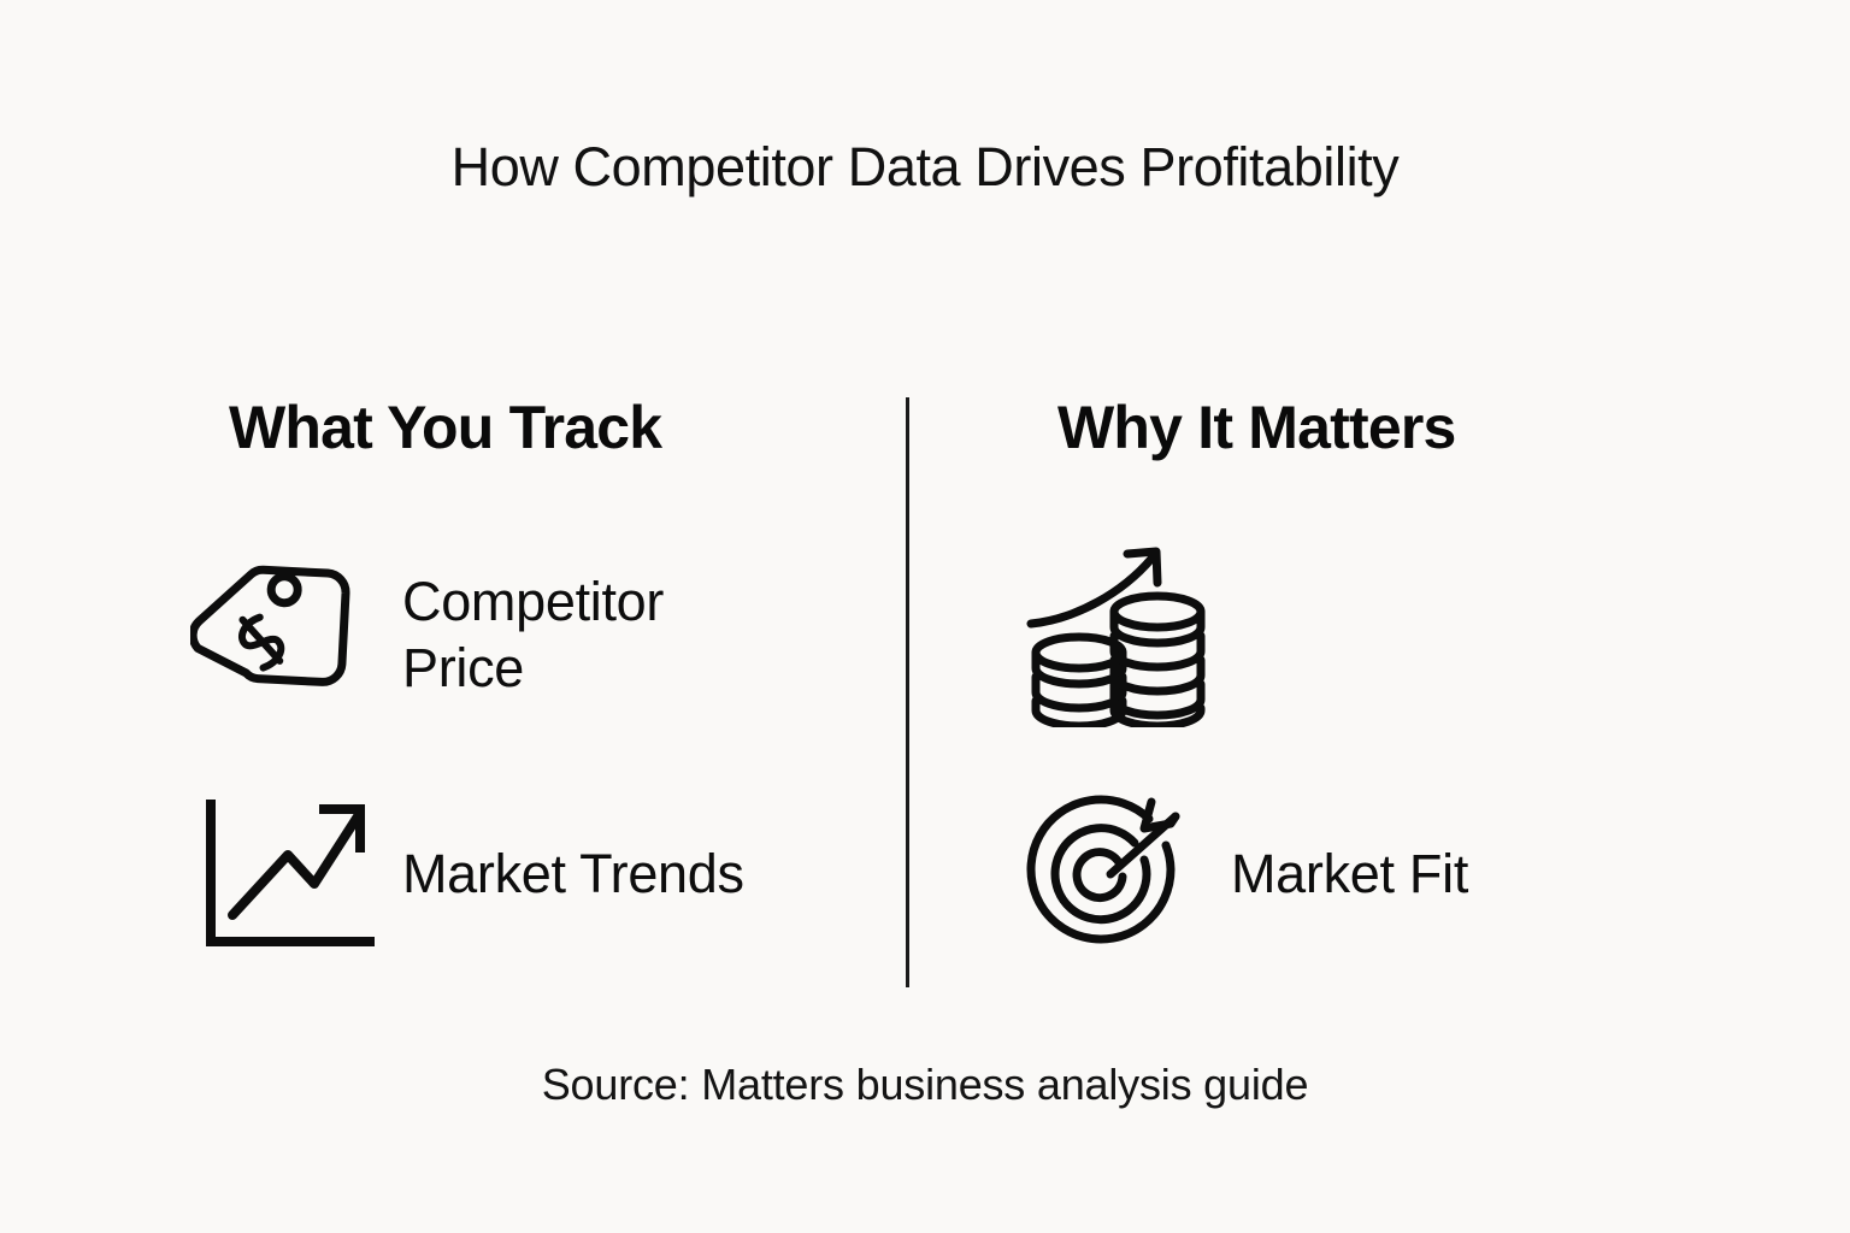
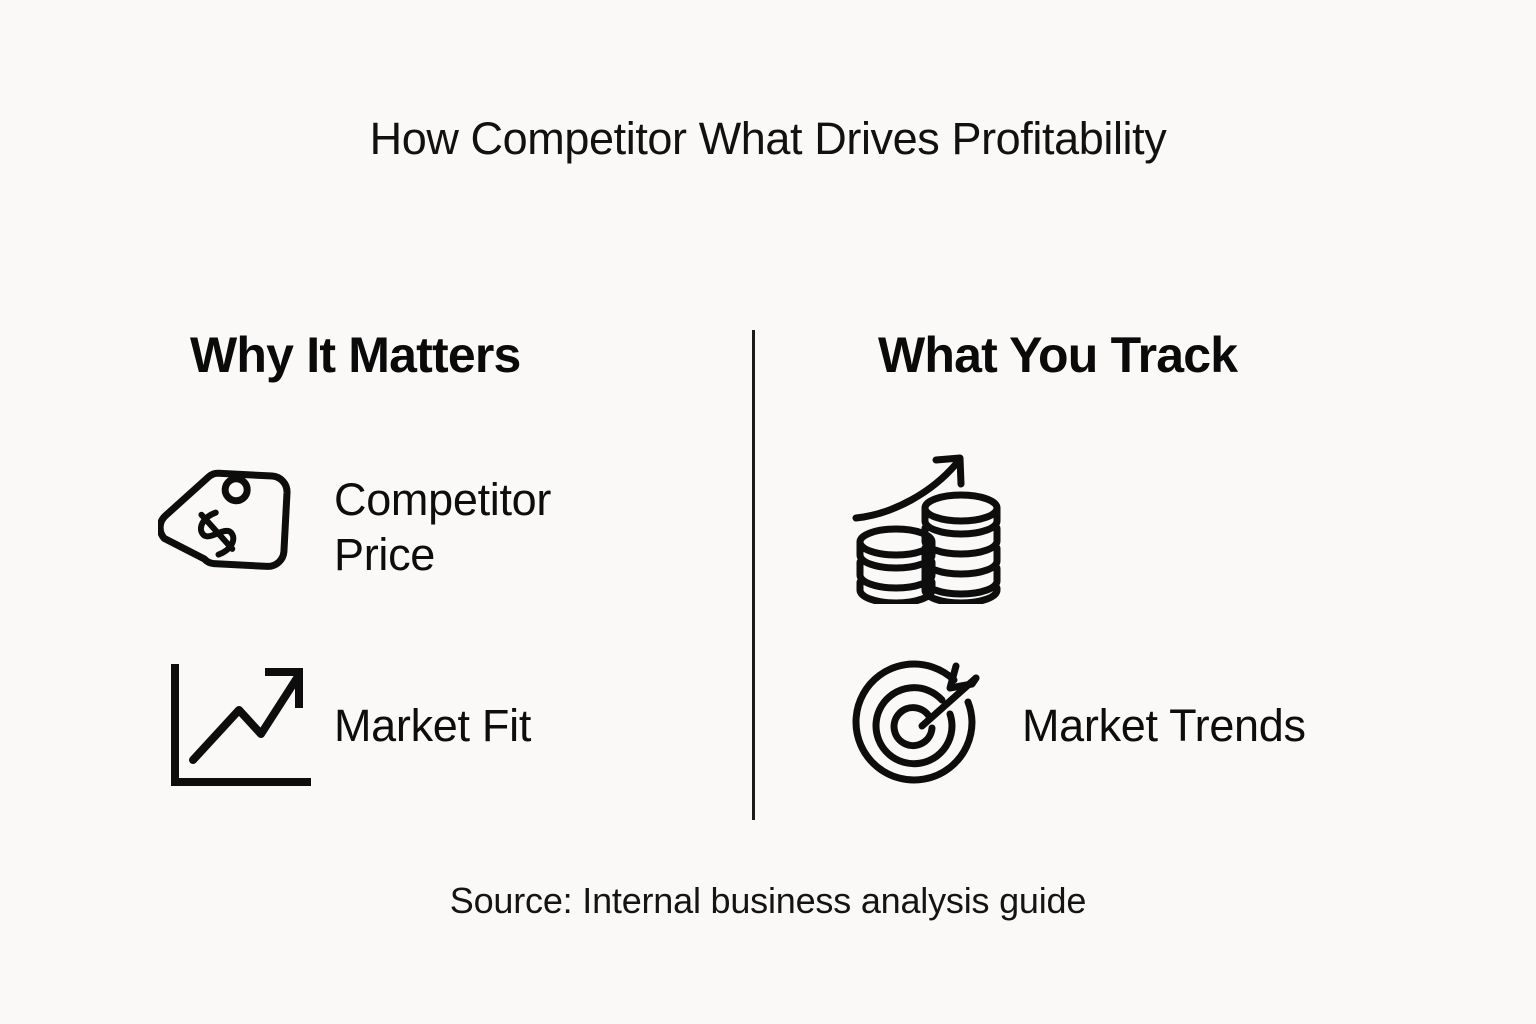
- How Competitor Data Drives Profitability
+ How Competitor What Drives Profitability
- What You Track
+ Why It Matters
  Competitor
  Price
- Market Trends
+ Market Fit
- Why It Matters
+ What You Track
- Market Fit
+ Market Trends
- Source: Matters business analysis guide
+ Source: Internal business analysis guide
